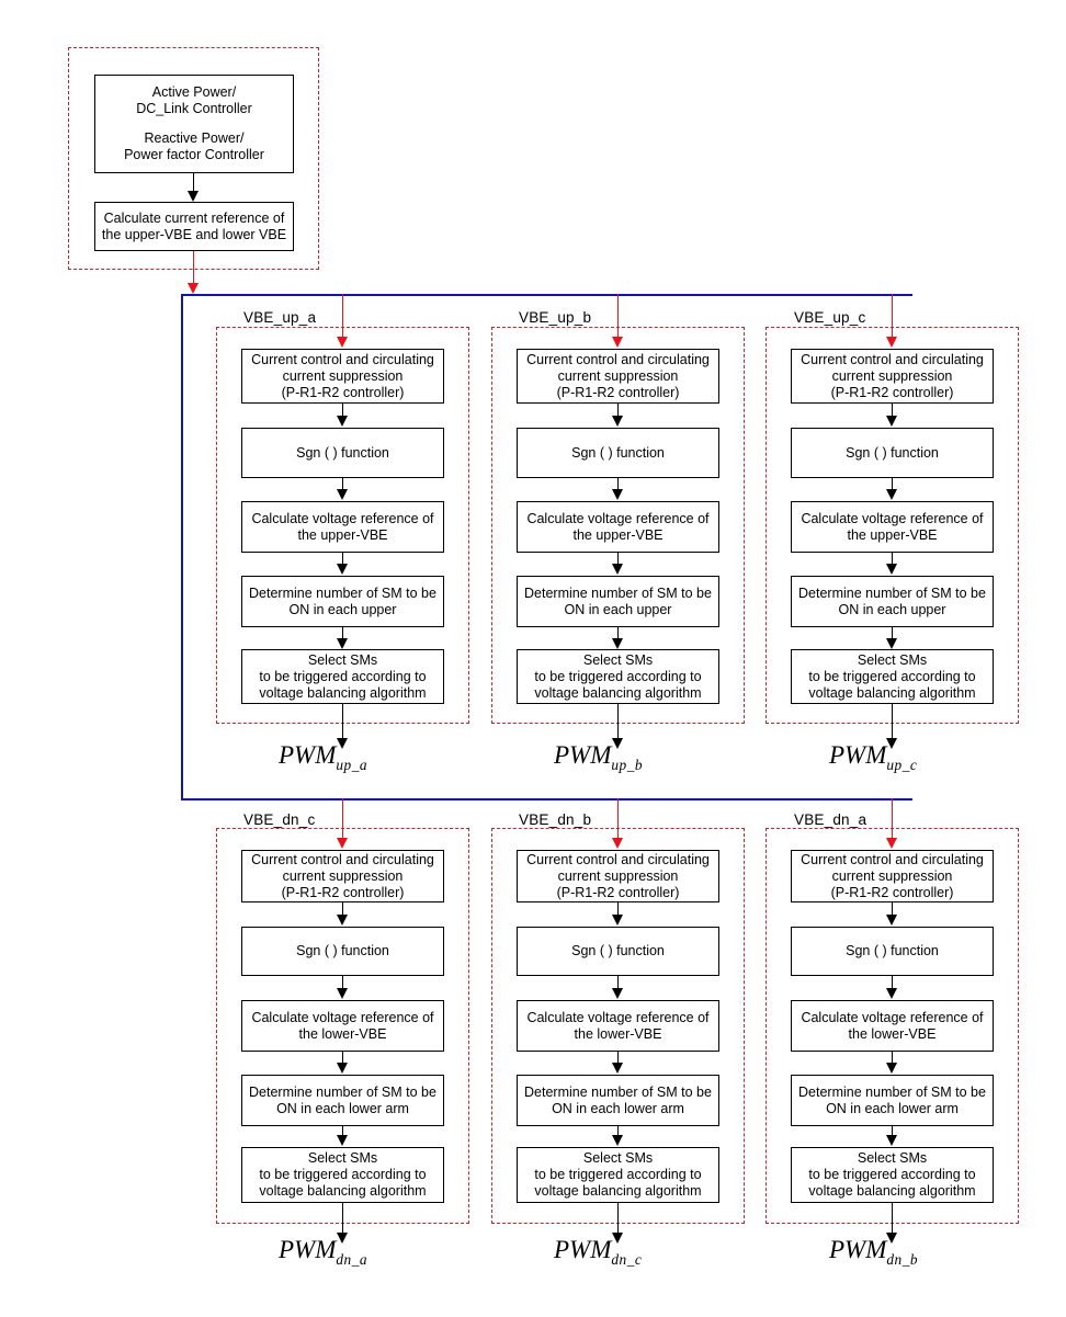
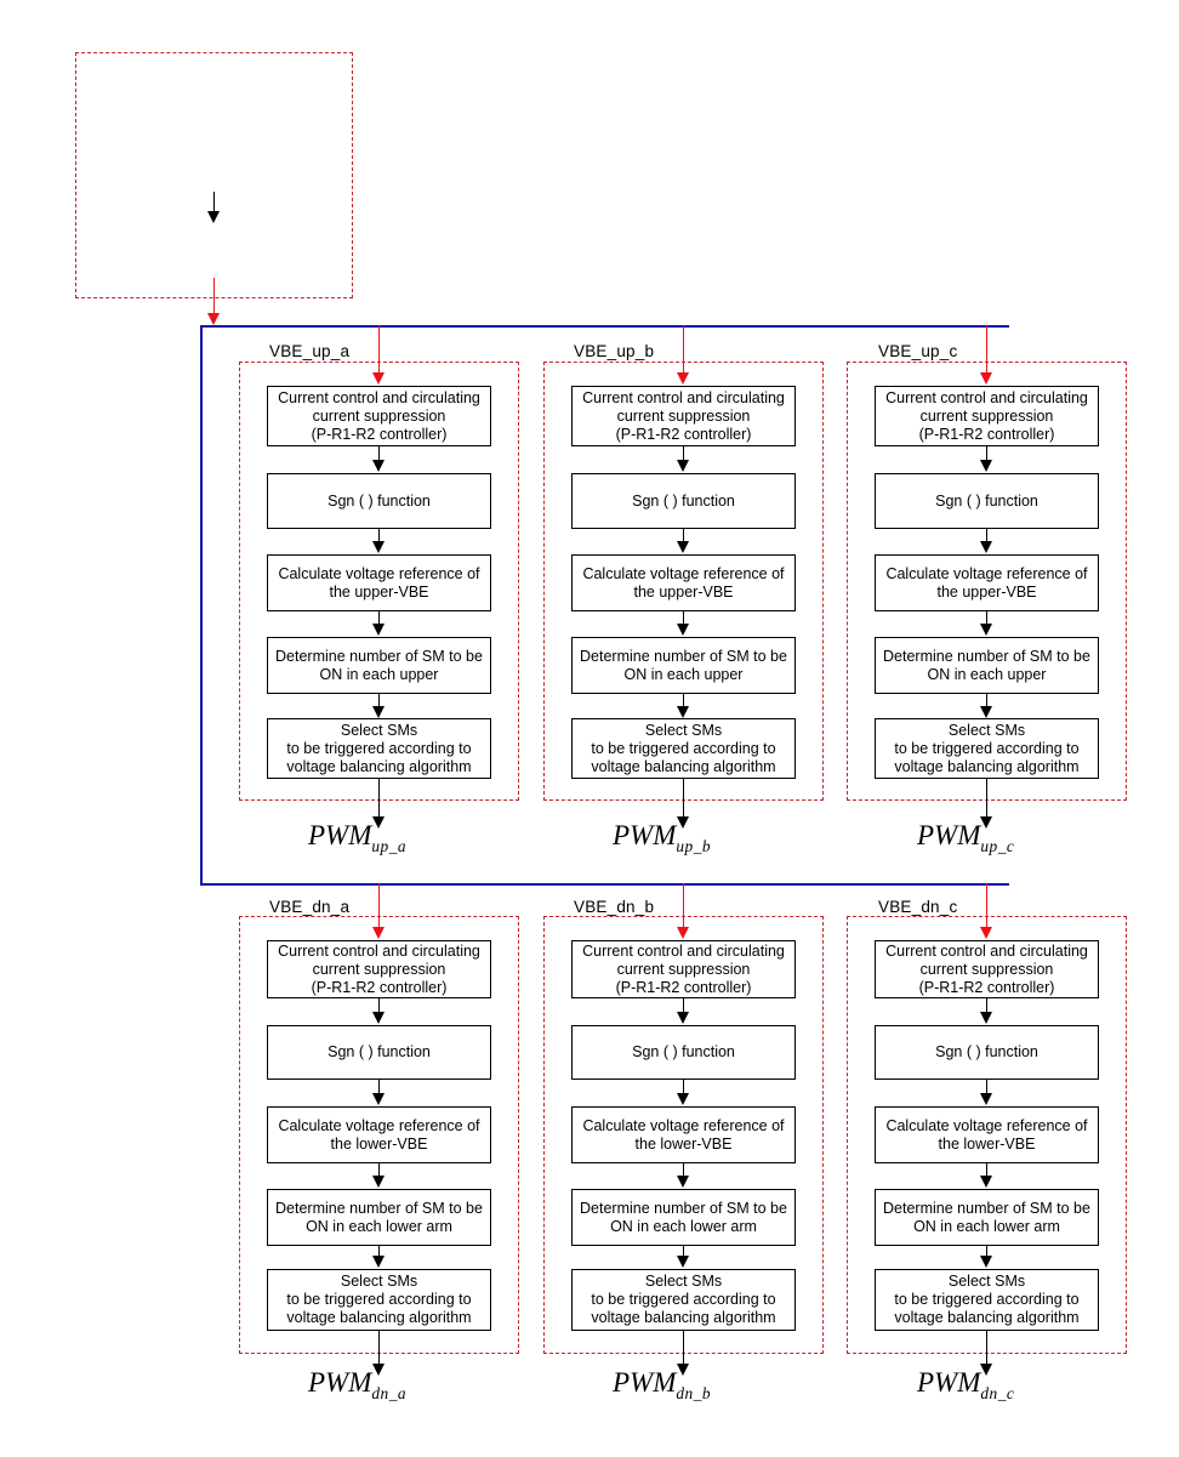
- Active Power/
- DC_Link Controller
- Reactive Power/
- Power factor Controller
- Calculate current reference of
- the upper-VBE and lower VBE
  VBE_up_a
  Current control and circulating
  current suppression
  (P-R1-R2 controller)
  Sgn ( ) function
  Calculate voltage reference of
  the upper-VBE
  Determine number of SM to be
  ON in each upper
  Select SMs
  to be triggered according to
  voltage balancing algorithm
  PWMup_a
  VBE_up_b
  Current control and circulating
  current suppression
  (P-R1-R2 controller)
  Sgn ( ) function
  Calculate voltage reference of
  the upper-VBE
  Determine number of SM to be
  ON in each upper
  Select SMs
  to be triggered according to
  voltage balancing algorithm
  PWMup_b
  VBE_up_c
  Current control and circulating
  current suppression
  (P-R1-R2 controller)
  Sgn ( ) function
  Calculate voltage reference of
  the upper-VBE
  Determine number of SM to be
  ON in each upper
  Select SMs
  to be triggered according to
  voltage balancing algorithm
  PWMup_c
- VBE_dn_c
+ VBE_dn_a
  Current control and circulating
  current suppression
  (P-R1-R2 controller)
  Sgn ( ) function
  Calculate voltage reference of
  the lower-VBE
  Determine number of SM to be
  ON in each lower arm
  Select SMs
  to be triggered according to
  voltage balancing algorithm
  PWMdn_a
  VBE_dn_b
  Current control and circulating
  current suppression
  (P-R1-R2 controller)
  Sgn ( ) function
  Calculate voltage reference of
  the lower-VBE
  Determine number of SM to be
  ON in each lower arm
  Select SMs
  to be triggered according to
  voltage balancing algorithm
- PWMdn_c
+ PWMdn_b
- VBE_dn_a
+ VBE_dn_c
  Current control and circulating
  current suppression
  (P-R1-R2 controller)
  Sgn ( ) function
  Calculate voltage reference of
  the lower-VBE
  Determine number of SM to be
  ON in each lower arm
  Select SMs
  to be triggered according to
  voltage balancing algorithm
- PWMdn_b
+ PWMdn_c
